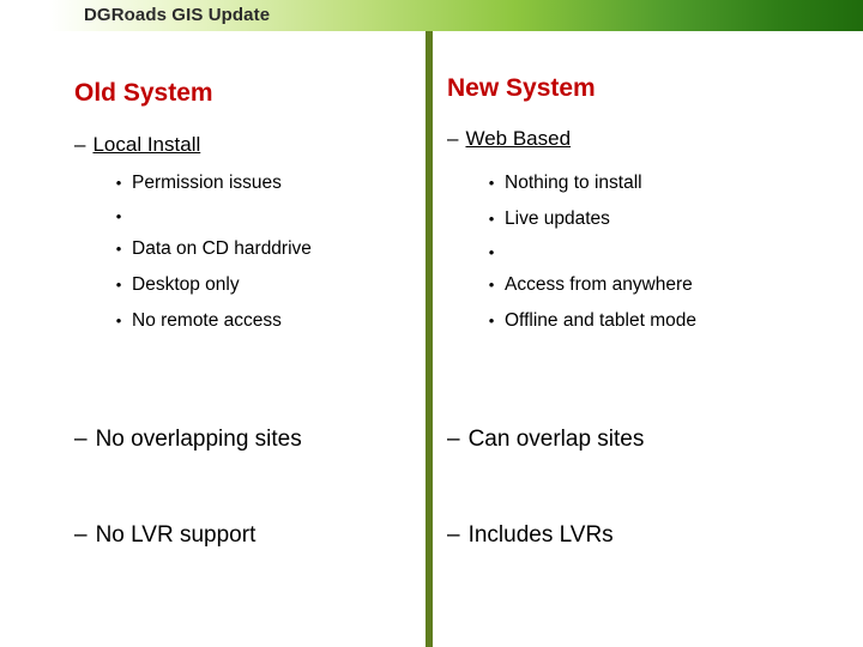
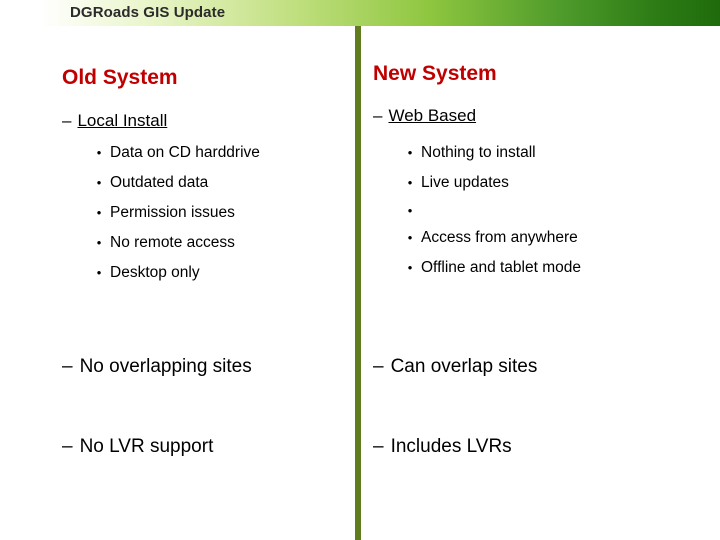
  DGRoads GIS Update
  Old System
  – Local Install
  •
- Permission issues
+ Data on CD harddrive
  •
+ Outdated data
  •
- Data on CD harddrive
+ Permission issues
  •
- Desktop only
+ No remote access
  •
- No remote access
+ Desktop only
  – No overlapping sites
  – No LVR support
  New System
  – Web Based
  •
  Nothing to install
  •
  Live updates
  •
  •
  Access from anywhere
  •
  Offline and tablet mode
  – Can overlap sites
  – Includes LVRs
